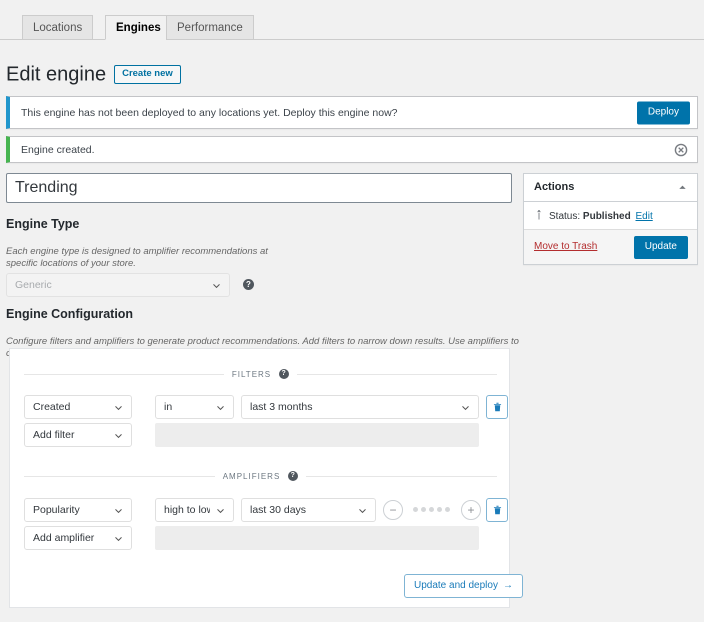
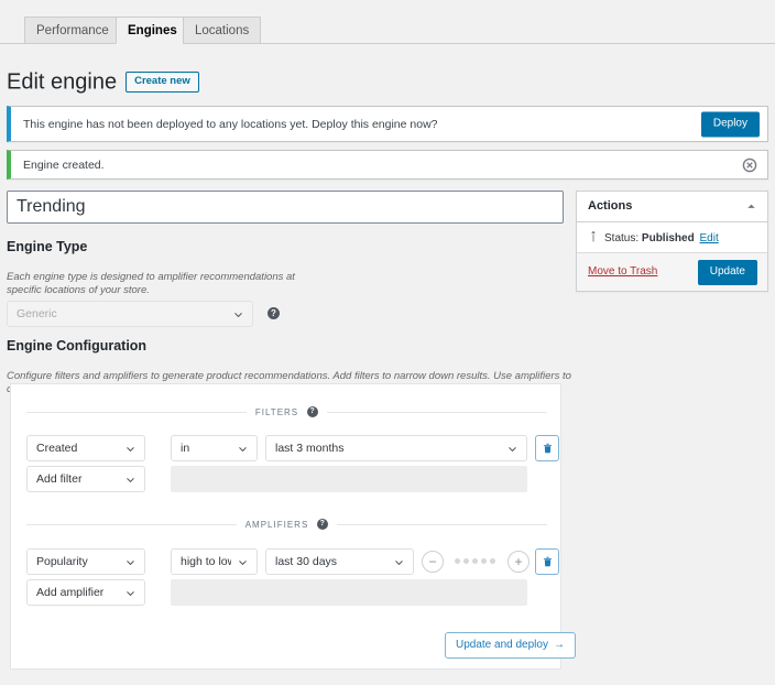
- Locations
+ Performance
  Engines
- Performance
+ Locations
  Edit engine Create new
  This engine has not been deployed to any locations yet. Deploy this engine now?
  Deploy
  Engine created.
  Trending
  Engine Type
  Each engine type is designed to amplifier recommendations at specific locations of your store.
  Generic
  ?
  Engine Configuration
  Configure filters and amplifiers to generate product recommendations. Add filters to narrow down results. Use amplifiers to
  FILTERS
  Created
  in
  last 3 months
  Add filter
  AMPLIFIERS
  Popularity
  high to lo
  last 30 days
  −
  +
  Add amplifier
  Update and deploy →
  Actions
  Status: Published Edit
  Move to Trash
  Update
